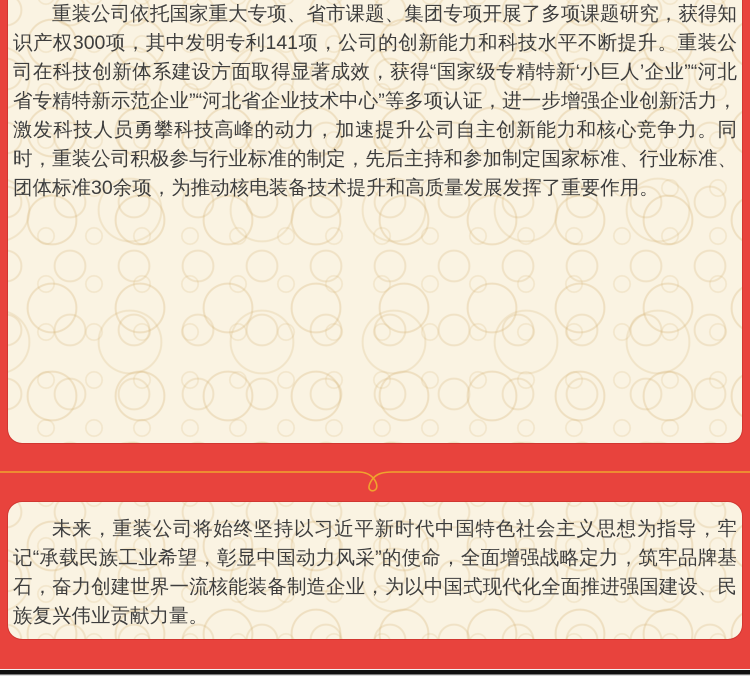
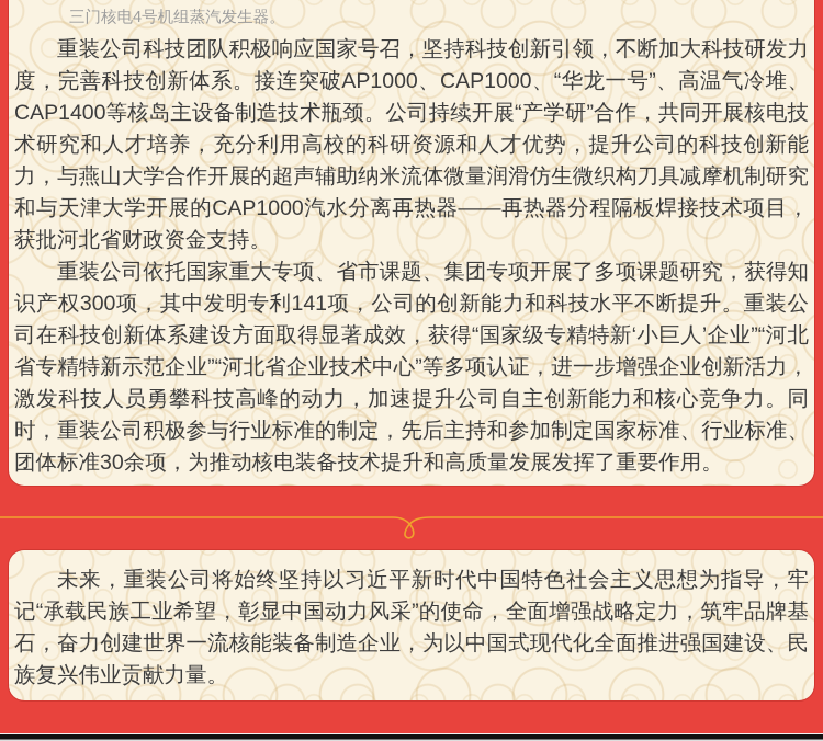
+ 三门核电4号机组蒸汽发生器。
+ 重装公司科技团队积极响应国家号召，坚持科技创新引领，不断加大科技研发力度，完善科技创新体系。接连突破AP1000、CAP1000、“华龙一号”、高温气冷堆、CAP1400等核岛主设备制造技术瓶颈。公司持续开展“产学研”合作，共同开展核电技术研究和人才培养，充分利用高校的科研资源和人才优势，提升公司的科技创新能力，与燕山大学合作开展的超声辅助纳米流体微量润滑仿生微织构刀具减摩机制研究和与天津大学开展的CAP1000汽水分离再热器——再热器分程隔板焊接技术项目，获批河北省财政资金支持。
  重装公司依托国家重大专项、省市课题、集团专项开展了多项课题研究，获得知识产权300项，其中发明专利141项，公司的创新能力和科技水平不断提升。重装公司在科技创新体系建设方面取得显著成效，获得“国家级专精特新‘小巨人’企业”“河北省专精特新示范企业”“河北省企业技术中心”等多项认证，进一步增强企业创新活力，激发科技人员勇攀科技高峰的动力，加速提升公司自主创新能力和核心竞争力。同时，重装公司积极参与行业标准的制定，先后主持和参加制定国家标准、行业标准、团体标准30余项，为推动核电装备技术提升和高质量发展发挥了重要作用。
  未来，重装公司将始终坚持以习近平新时代中国特色社会主义思想为指导，牢记“承载民族工业希望，彰显中国动力风采”的使命，全面增强战略定力，筑牢品牌基石，奋力创建世界一流核能装备制造企业，为以中国式现代化全面推进强国建设、民族复兴伟业贡献力量。
